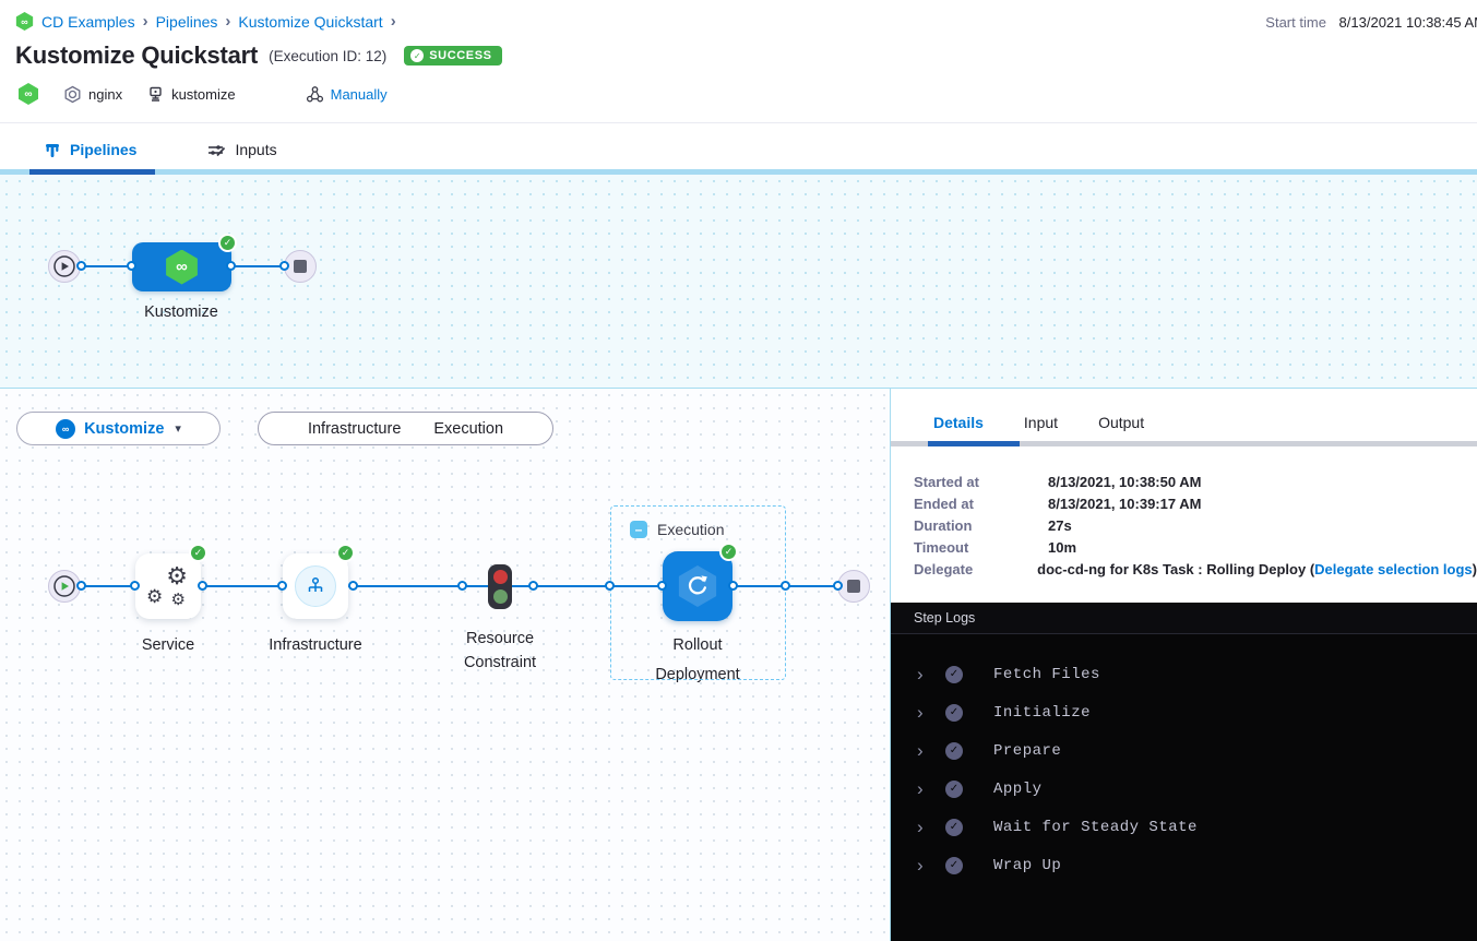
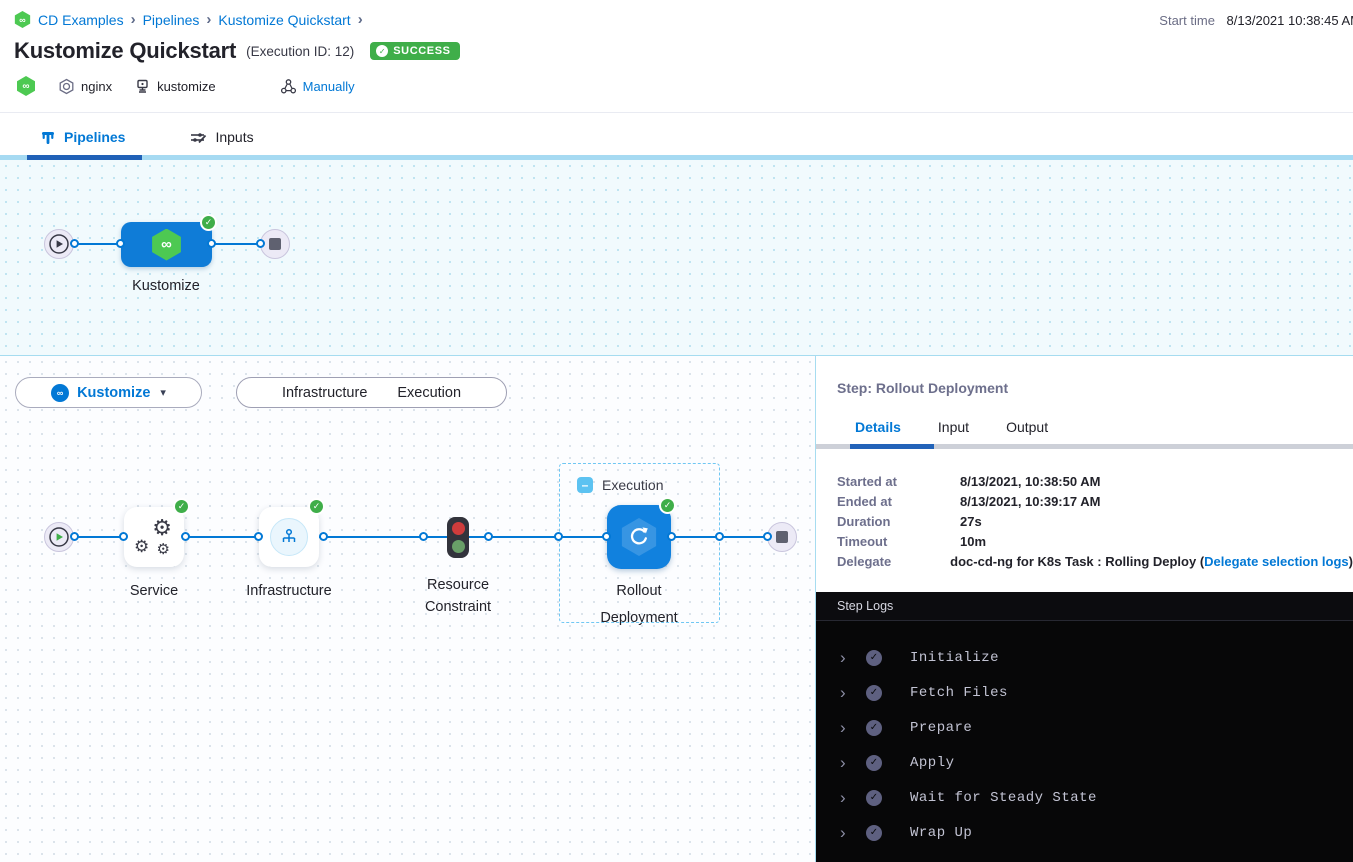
  ∞
  CD Examples
  ›
  Pipelines
  ›
  Kustomize Quickstart
  ›
  Start time 8/13/2021 10:38:45 A
  Kustomize Quickstart
  (Execution ID: 12)
  ✓
  SUCCESS
  ∞
  nginx
  kustomize
  Manually
  Pipelines
  Inputs
  ∞
  ✓
  Kustomize
  ∞
  Kustomize
  ▾
  Infrastructure
  Execution
  –
  Execution
  ⚙
  ⚙
  ⚙
  ✓
  ✓
  ✓
  Service
  Infrastructure
  Resource Constraint
  Rollout Deployment
+ Step: Rollout Deployment
  Details
  Input
  Output
  Started at
  8/13/2021, 10:38:50 AM
  Ended at
  8/13/2021, 10:39:17 AM
  Duration
  27s
  Timeout
  10m
  Delegate
  doc-cd-ng for K8s Task : Rolling Deploy (Delegate selection logs)
  Step Logs
  ›
  ✓
- Fetch Files
+ Initialize
  ›
  ✓
- Initialize
+ Fetch Files
  ›
  ✓
  Prepare
  ›
  ✓
  Apply
  ›
  ✓
  Wait for Steady State
  ›
  ✓
  Wrap Up
